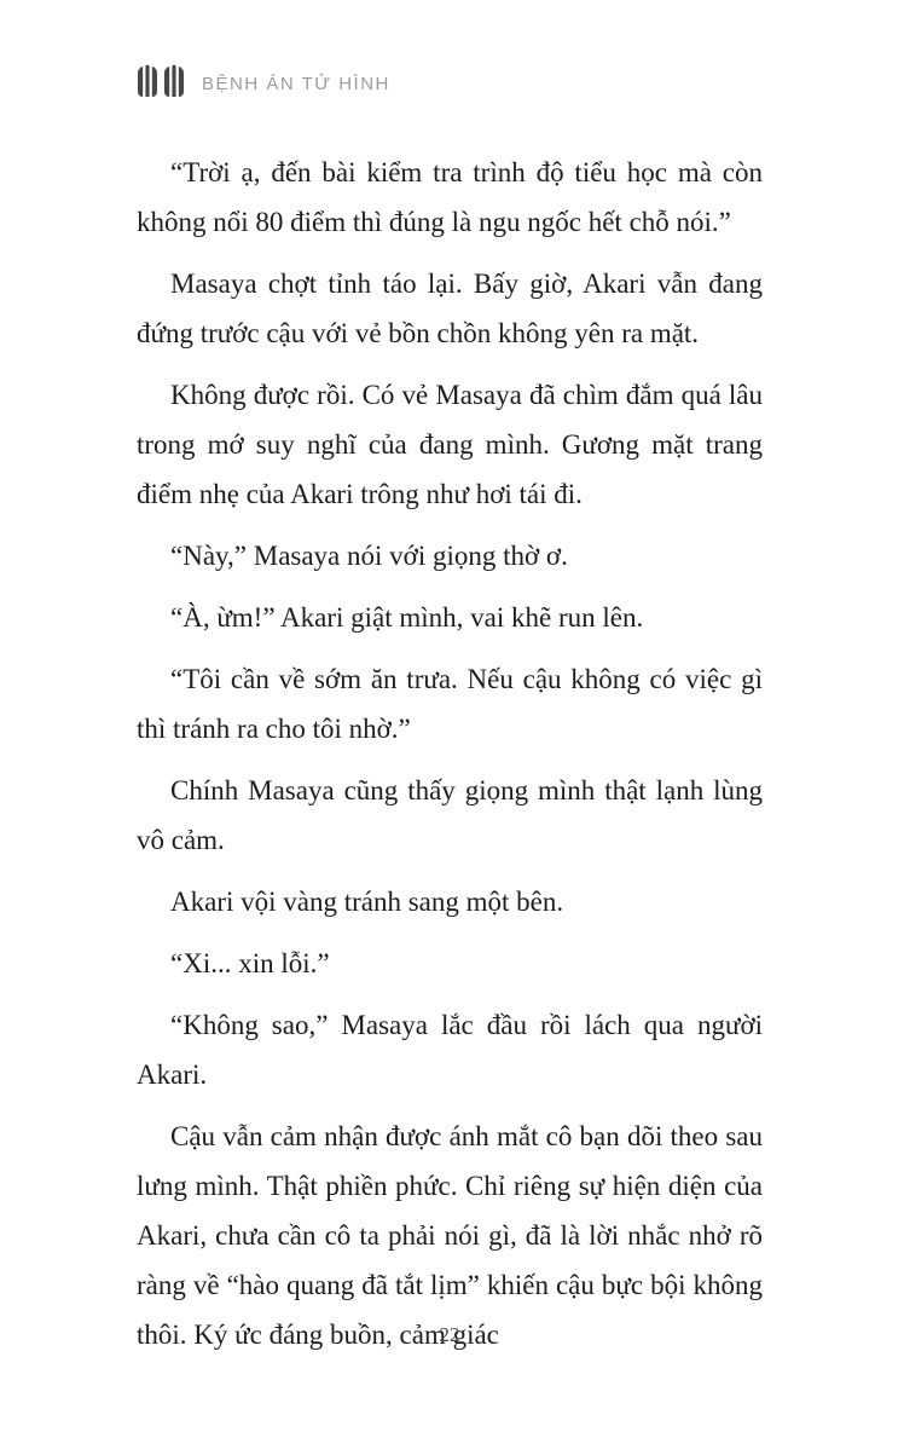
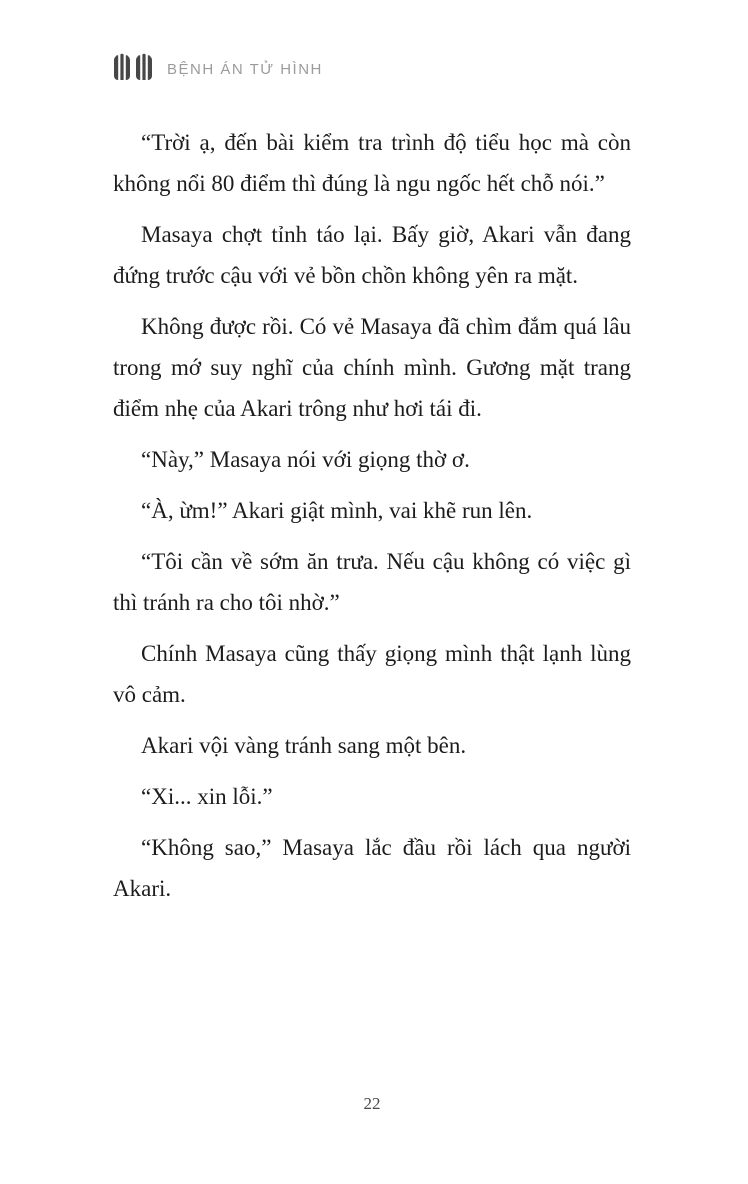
  BỆNH ÁN TỬ HÌNH
  “Trời ạ, đến bài kiểm tra trình độ tiểu học mà còn không nổi 80 điểm thì đúng là ngu ngốc hết chỗ nói.”
  Masaya chợt tỉnh táo lại. Bấy giờ, Akari vẫn đang đứng trước cậu với vẻ bồn chồn không yên ra mặt.
- Không được rồi. Có vẻ Masaya đã chìm đắm quá lâu trong mớ suy nghĩ của đang mình. Gương mặt trang điểm nhẹ của Akari trông như hơi tái đi.
+ Không được rồi. Có vẻ Masaya đã chìm đắm quá lâu trong mớ suy nghĩ của chính mình. Gương mặt trang điểm nhẹ của Akari trông như hơi tái đi.
  “Này,” Masaya nói với giọng thờ ơ.
  “À, ừm!” Akari giật mình, vai khẽ run lên.
  “Tôi cần về sớm ăn trưa. Nếu cậu không có việc gì thì tránh ra cho tôi nhờ.”
  Chính Masaya cũng thấy giọng mình thật lạnh lùng vô cảm.
  Akari vội vàng tránh sang một bên.
  “Xi... xin lỗi.”
  “Không sao,” Masaya lắc đầu rồi lách qua người Akari.
- Cậu vẫn cảm nhận được ánh mắt cô bạn dõi theo sau lưng mình. Thật phiền phức. Chỉ riêng sự hiện diện của Akari, chưa cần cô ta phải nói gì, đã là lời nhắc nhở rõ ràng về “hào quang đã tắt lịm” khiến cậu bực bội không thôi. Ký ức đáng buồn, cảm giác
  22
